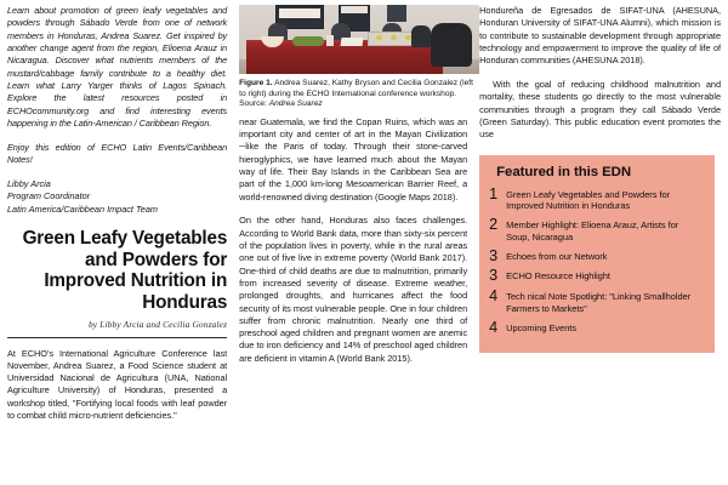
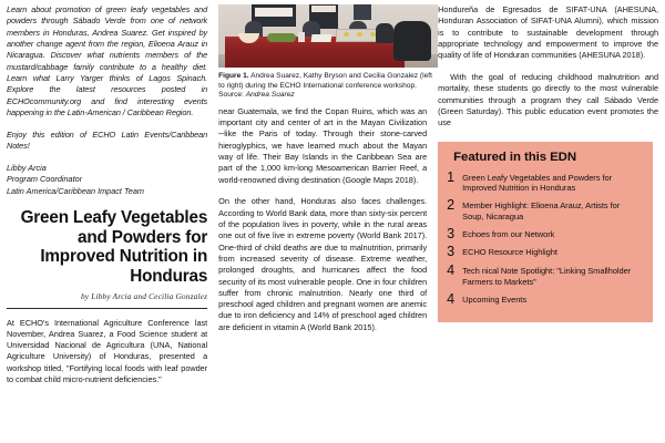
  Learn about promotion of green leafy vegetables and powders through Sábado Verde from one of network members in Honduras, Andrea Suarez. Get inspired by another change agent from the region, Elioena Arauz in Nicaragua. Discover what nutrients members of the mustard/cabbage family contribute to a healthy diet. Learn what Larry Yarger thinks of Lagos Spinach. Explore the latest resources posted in ECHOcommunity.org and find interesting events happening in the Latin-American / Caribbean Region.
  Enjoy this edition of ECHO Latin Events/Caribbean Notes!
  Libby Arcia
  Program Coordinator
  Latin America/Caribbean Impact Team
  Green Leafy Vegetables and Powders for Improved Nutrition in Honduras
  by Libby Arcia and Cecilia Gonzalez
  At ECHO's International Agriculture Conference last November, Andrea Suarez, a Food Science student at Universidad Nacional de Agricultura (UNA, National Agriculture University) of Honduras, presented a workshop titled, "Fortifying local foods with leaf powder to combat child micro-nutrient deficiencies."
  near Guatemala, we find the Copan Ruins, which was an important city and center of art in the Mayan Civilization ─like the Paris of today. Through their stone-carved hieroglyphics, we have learned much about the Mayan way of life. Their Bay Islands in the Caribbean Sea are part of the 1,000 km-long Mesoamerican Barrier Reef, a world-renowned diving destination (Google Maps 2018).
  On the other hand, Honduras also faces challenges. According to World Bank data, more than sixty-six percent of the population lives in poverty, while in the rural areas one out of five live in extreme poverty (World Bank 2017). One-third of child deaths are due to malnutrition, primarily from increased severity of disease. Extreme weather, prolonged droughts, and hurricanes affect the food security of its most vulnerable people. One in four children suffer from chronic malnutrition. Nearly one third of preschool aged children and pregnant women are anemic due to iron deficiency and 14% of preschool aged children are deficient in vitamin A (World Bank 2015).
- Hondureña de Egresados de SIFAT-UNA (AHESUNA, Honduran University of SIFAT-UNA Alumni), which mission is to contribute to sustainable development through appropriate technology and empowerment to improve the quality of life of Honduran communities (AHESUNA 2018).
+ Hondureña de Egresados de SIFAT-UNA (AHESUNA, Honduran Association of SIFAT-UNA Alumni), which mission is to contribute to sustainable development through appropriate technology and empowerment to improve the quality of life of Honduran communities (AHESUNA 2018).
  With the goal of reducing childhood malnutrition and mortality, these students go directly to the most vulnerable communities through a program they call Sábado Verde (Green Saturday). This public education event promotes the use
  Featured in this EDN
  1
  Green Leafy Vegetables and Powders for Improved Nutrition in Honduras
  2
  Member Highlight: Elioena Arauz, Artists for Soup, Nicaragua
  3
  Echoes from our Network
  3
  ECHO Resource Highlight
  4
  Tech nical Note Spotlight: "Linking Smallholder Farmers to Markets"
  4
  Upcoming Events
